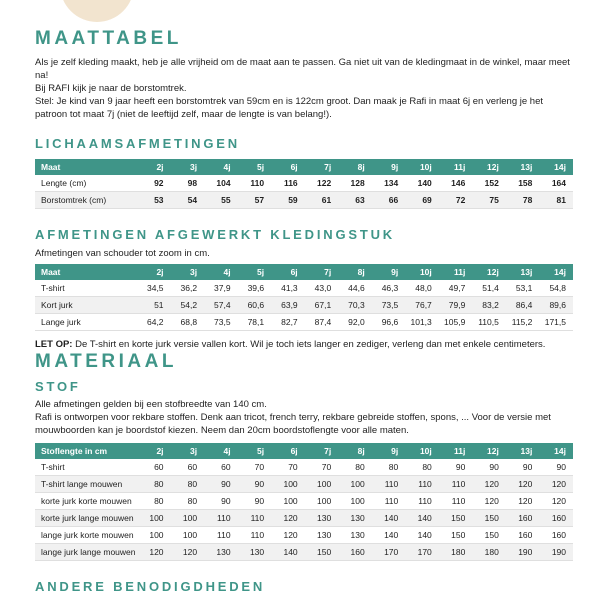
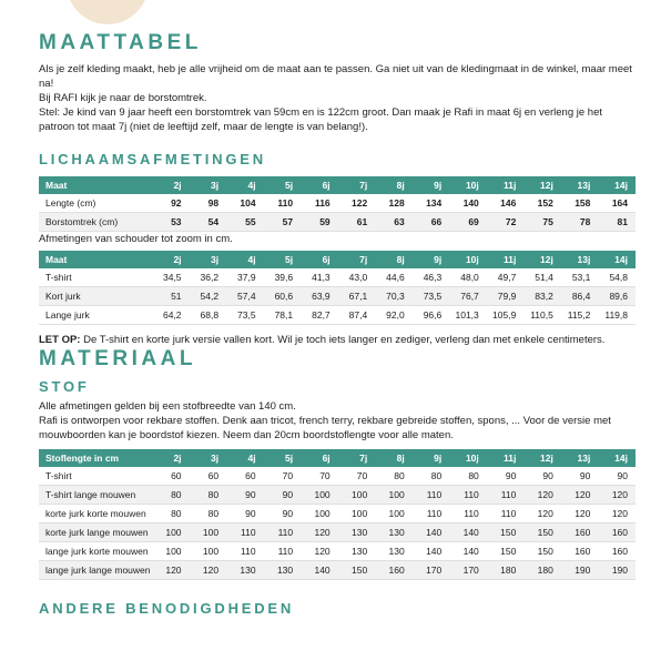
  MAATTABEL
  Als je zelf kleding maakt, heb je alle vrijheid om de maat aan te passen. Ga niet uit van de kledingmaat in de winkel, maar meet na!
  Bij RAFI kijk je naar de borstomtrek.
  Stel: Je kind van 9 jaar heeft een borstomtrek van 59cm en is 122cm groot. Dan maak je Rafi in maat 6j en verleng je het patroon tot maat 7j (niet de leeftijd zelf, maar de lengte is van belang!).
  LICHAAMSAFMETINGEN
  Maat	2j	3j	4j	5j	6j	7j	8j	9j	10j	11j	12j	13j	14j
  Lengte (cm)	92	98	104	110	116	122	128	134	140	146	152	158	164
  Borstomtrek (cm)	53	54	55	57	59	61	63	66	69	72	75	78	81
- AFMETINGEN AFGEWERKT KLEDINGSTUK
  Afmetingen van schouder tot zoom in cm.
  Maat	2j	3j	4j	5j	6j	7j	8j	9j	10j	11j	12j	13j	14j
  T-shirt	34,5	36,2	37,9	39,6	41,3	43,0	44,6	46,3	48,0	49,7	51,4	53,1	54,8
  Kort jurk	51	54,2	57,4	60,6	63,9	67,1	70,3	73,5	76,7	79,9	83,2	86,4	89,6
- Lange jurk	64,2	68,8	73,5	78,1	82,7	87,4	92,0	96,6	101,3	105,9	110,5	115,2	171,5
+ Lange jurk	64,2	68,8	73,5	78,1	82,7	87,4	92,0	96,6	101,3	105,9	110,5	115,2	119,8
  LET OP: De T-shirt en korte jurk versie vallen kort. Wil je toch iets langer en zediger, verleng dan met enkele centimeters.
  MATERIAAL
  STOF
  Alle afmetingen gelden bij een stofbreedte van 140 cm.
  Rafi is ontworpen voor rekbare stoffen. Denk aan tricot, french terry, rekbare gebreide stoffen, spons, ... Voor de versie met mouwboorden kan je boordstof kiezen. Neem dan 20cm boordstoflengte voor alle maten.
  Stoflengte in cm	2j	3j	4j	5j	6j	7j	8j	9j	10j	11j	12j	13j	14j
  T-shirt	60	60	60	70	70	70	80	80	80	90	90	90	90
  T-shirt lange mouwen	80	80	90	90	100	100	100	110	110	110	120	120	120
  korte jurk korte mouwen	80	80	90	90	100	100	100	110	110	110	120	120	120
  korte jurk lange mouwen	100	100	110	110	120	130	130	140	140	150	150	160	160
  lange jurk korte mouwen	100	100	110	110	120	130	130	140	140	150	150	160	160
  lange jurk lange mouwen	120	120	130	130	140	150	160	170	170	180	180	190	190
  ANDERE BENODIGDHEDEN
